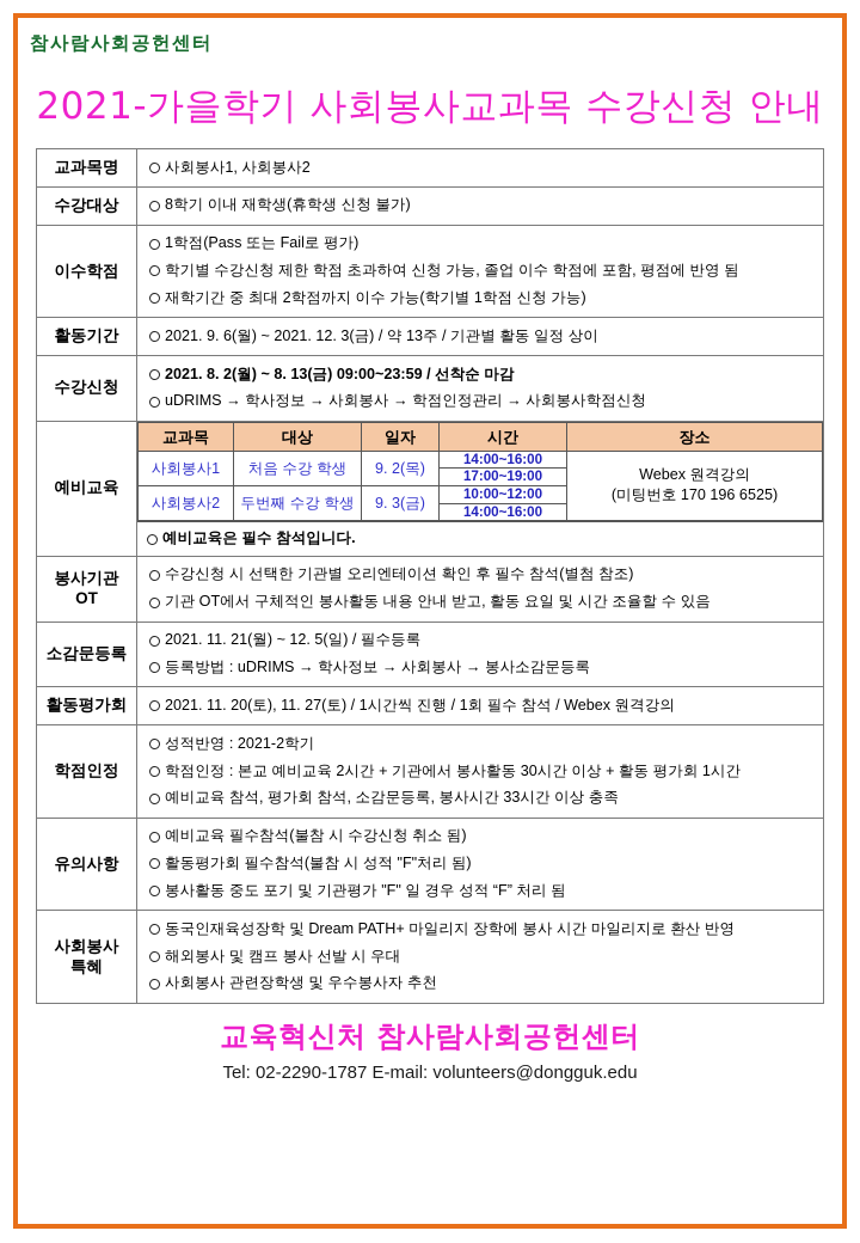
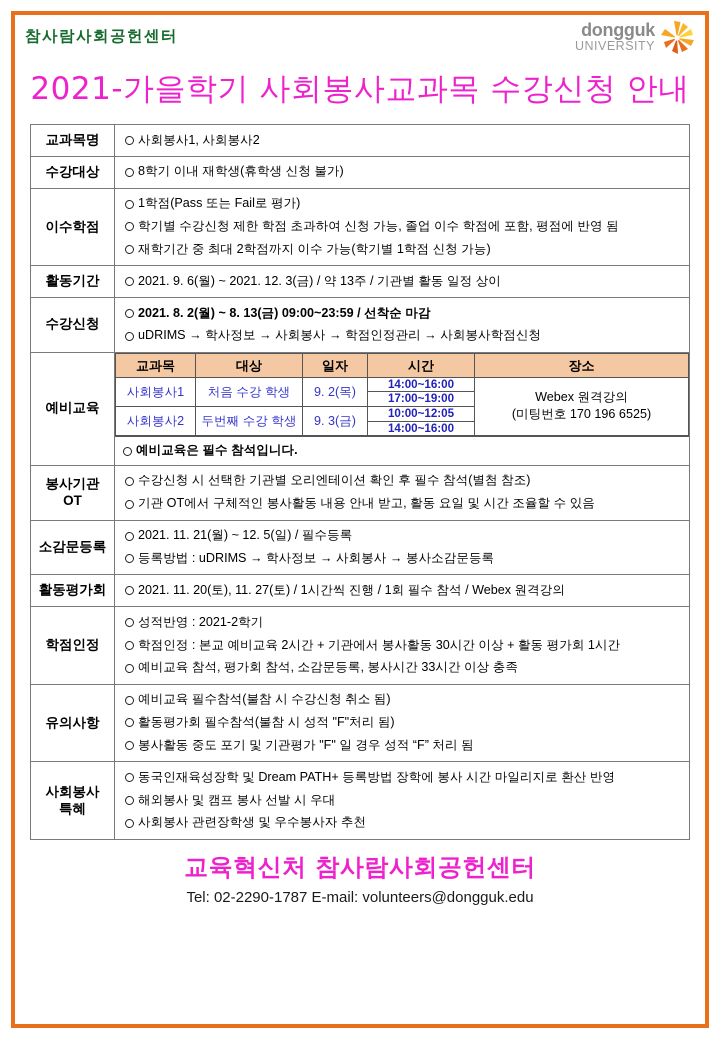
  참사람사회공헌센터
+ dongguk
+ UNIVERSITY
  2021-가을학기 사회봉사교과목 수강신청 안내
  교과목명	사회봉사1, 사회봉사2
  수강대상	8학기 이내 재학생(휴학생 신청 불가)
  이수학점	1학점(Pass 또는 Fail로 평가) 학기별 수강신청 제한 학점 초과하여 신청 가능, 졸업 이수 학점에 포함, 평점에 반영 됨 재학기간 중 최대 2학점까지 이수 가능(학기별 1학점 신청 가능)
  활동기간	2021. 9. 6(월) ~ 2021. 12. 3(금) / 약 13주 / 기관별 활동 일정 상이
  수강신청	2021. 8. 2(월) ~ 8. 13(금) 09:00~23:59 / 선착순 마감 uDRIMS → 학사정보 → 사회봉사 → 학점인정관리 → 사회봉사학점신청
  예비교육
  교과목	대상	일자	시간	장소
  사회봉사1	처음 수강 학생	9. 2(목)	14:00~16:00	Webex 원격강의 (미팅번호 170 196 6525)
  17:00~19:00
- 사회봉사2	두번째 수강 학생	9. 3(금)	10:00~12:00
+ 사회봉사2	두번째 수강 학생	9. 3(금)	10:00~12:05
  14:00~16:00
  	예비교육은 필수 참석입니다.
  봉사기관 OT	수강신청 시 선택한 기관별 오리엔테이션 확인 후 필수 참석(별첨 참조) 기관 OT에서 구체적인 봉사활동 내용 안내 받고, 활동 요일 및 시간 조율할 수 있음
  소감문등록	2021. 11. 21(월) ~ 12. 5(일) / 필수등록 등록방법 : uDRIMS → 학사정보 → 사회봉사 → 봉사소감문등록
  활동평가회	2021. 11. 20(토), 11. 27(토) / 1시간씩 진행 / 1회 필수 참석 / Webex 원격강의
  학점인정	성적반영 : 2021-2학기 학점인정 : 본교 예비교육 2시간 + 기관에서 봉사활동 30시간 이상 + 활동 평가회 1시간 예비교육 참석, 평가회 참석, 소감문등록, 봉사시간 33시간 이상 충족
  유의사항	예비교육 필수참석(불참 시 수강신청 취소 됨) 활동평가회 필수참석(불참 시 성적 "F"처리 됨) 봉사활동 중도 포기 및 기관평가 "F" 일 경우 성적 “F” 처리 됨
- 사회봉사 특혜	동국인재육성장학 및 Dream PATH+ 마일리지 장학에 봉사 시간 마일리지로 환산 반영 해외봉사 및 캠프 봉사 선발 시 우대 사회봉사 관련장학생 및 우수봉사자 추천
+ 사회봉사 특혜	동국인재육성장학 및 Dream PATH+ 등록방법 장학에 봉사 시간 마일리지로 환산 반영 해외봉사 및 캠프 봉사 선발 시 우대 사회봉사 관련장학생 및 우수봉사자 추천
  교육혁신처 참사람사회공헌센터
  Tel: 02-2290-1787 E-mail: volunteers@dongguk.edu
